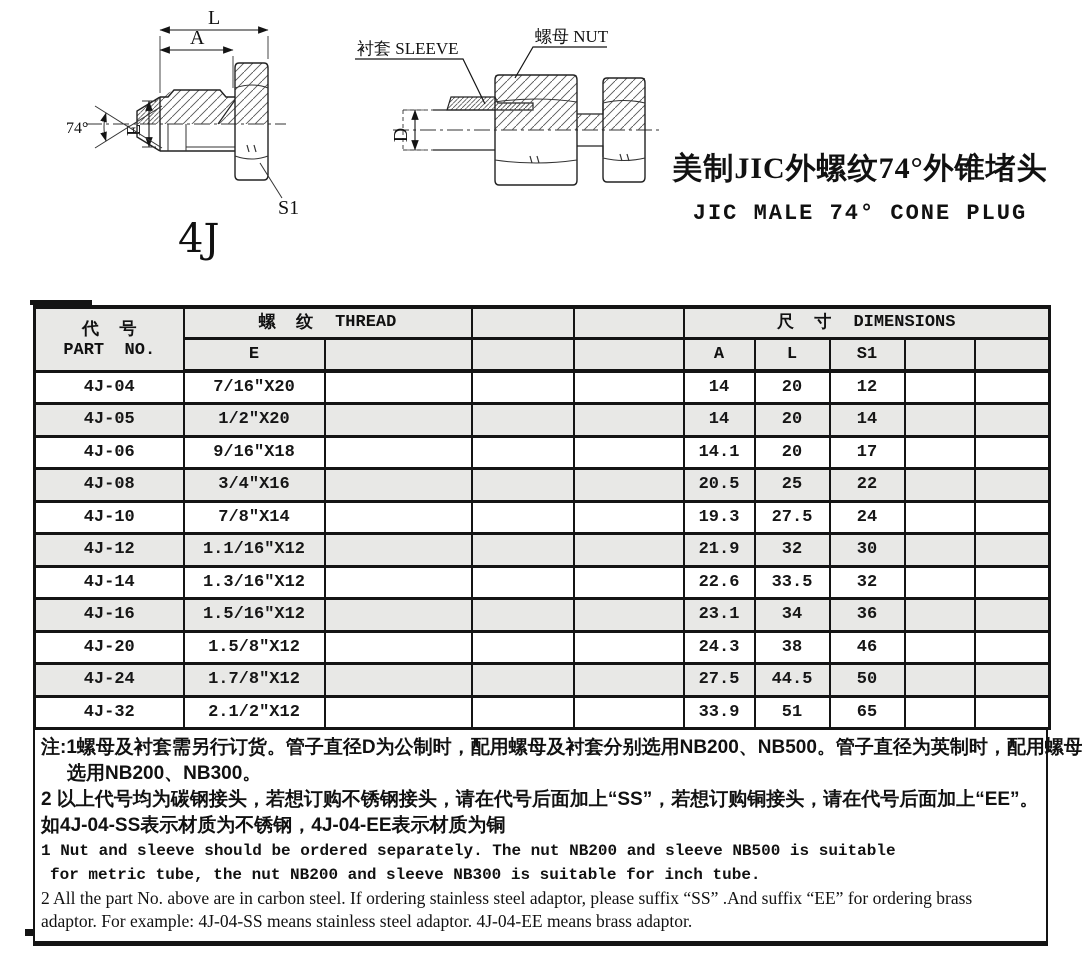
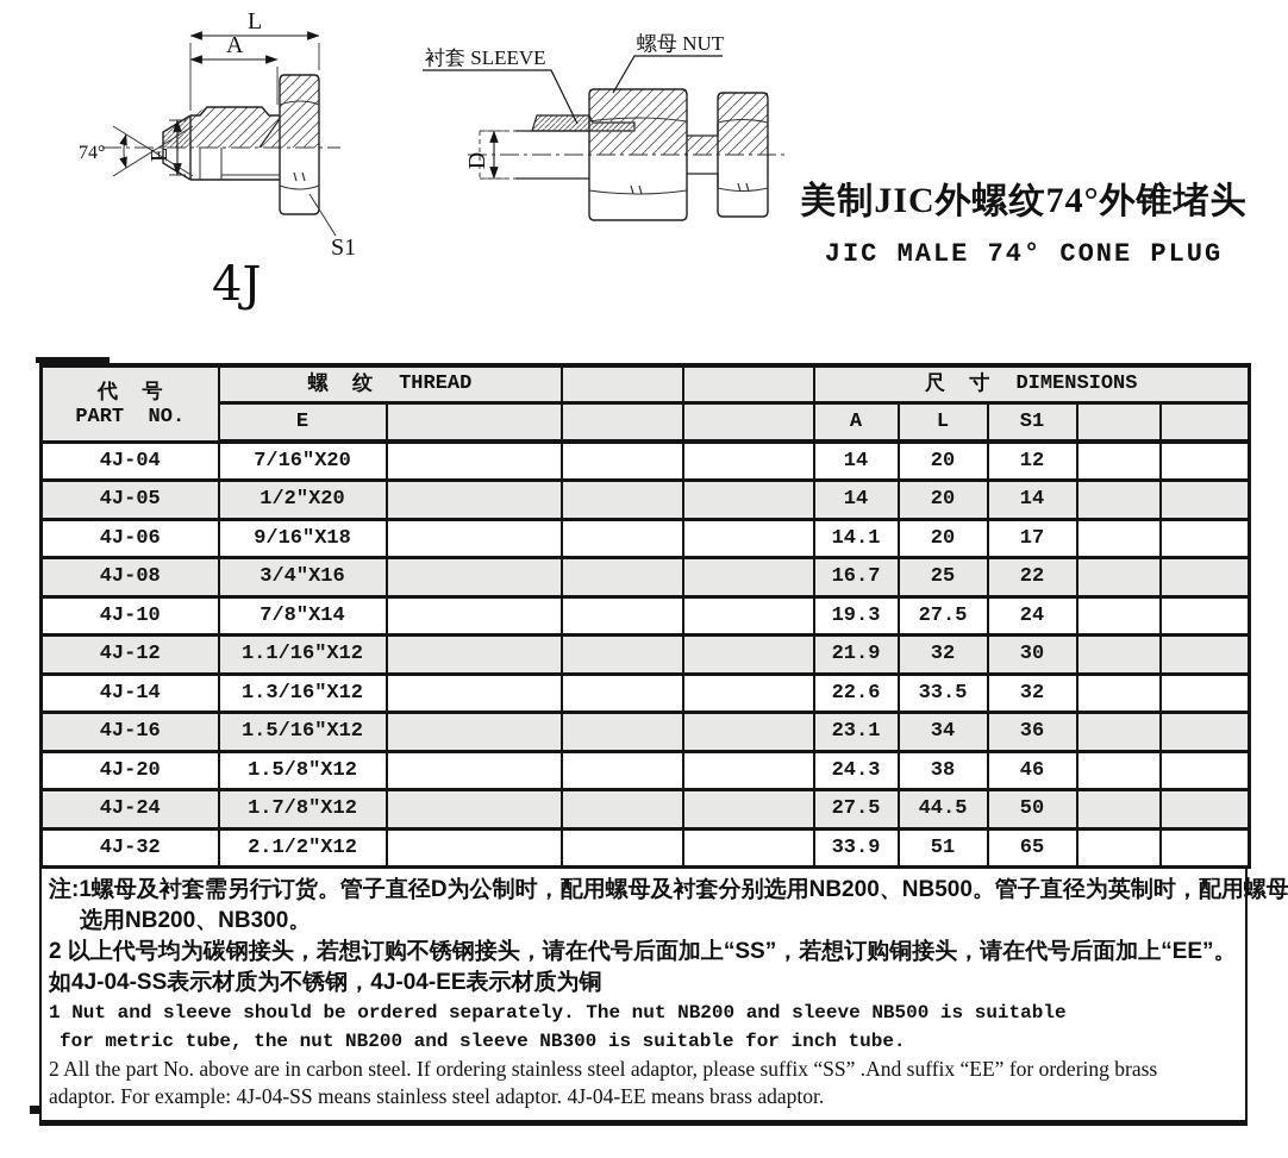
  L
  A
  74°
  S1
  4J
  衬套 SLEEVE
  螺母 NUT
  美制JIC外螺纹74°外锥堵头
  JIC MALE 74° CONE PLUG
  代 号 PART NO.	螺 纹 THREAD			尺 寸 DIMENSIONS
  E				A	L	S1
  4J-04	7/16″X20				14	20	12
  4J-05	1/2″X20				14	20	14
  4J-06	9/16″X18				14.1	20	17
- 4J-08	3/4″X16				20.5	25	22
+ 4J-08	3/4″X16				16.7	25	22
  4J-10	7/8″X14				19.3	27.5	24
  4J-12	1.1/16″X12				21.9	32	30
  4J-14	1.3/16″X12				22.6	33.5	32
  4J-16	1.5/16″X12				23.1	34	36
  4J-20	1.5/8″X12				24.3	38	46
  4J-24	1.7/8″X12				27.5	44.5	50
  4J-32	2.1/2″X12				33.9	51	65
  注:1螺母及衬套需另行订货。管子直径D为公制时，配用螺母及衬套分别选用NB200、NB500。管子直径为英制时，配用螺母
  选用NB200、NB300。
  2 以上代号均为碳钢接头，若想订购不锈钢接头，请在代号后面加上“SS”，若想订购铜接头，请在代号后面加上“EE”。
  如4J-04-SS表示材质为不锈钢，4J-04-EE表示材质为铜
  1 Nut and sleeve should be ordered separately. The nut NB200 and sleeve NB500 is suitable
  for metric tube, the nut NB200 and sleeve NB300 is suitable for inch tube.
  2 All the part No. above are in carbon steel. If ordering stainless steel adaptor, please suffix “SS” .And suffix “EE” for ordering brass
  adaptor. For example: 4J-04-SS means stainless steel adaptor. 4J-04-EE means brass adaptor.
